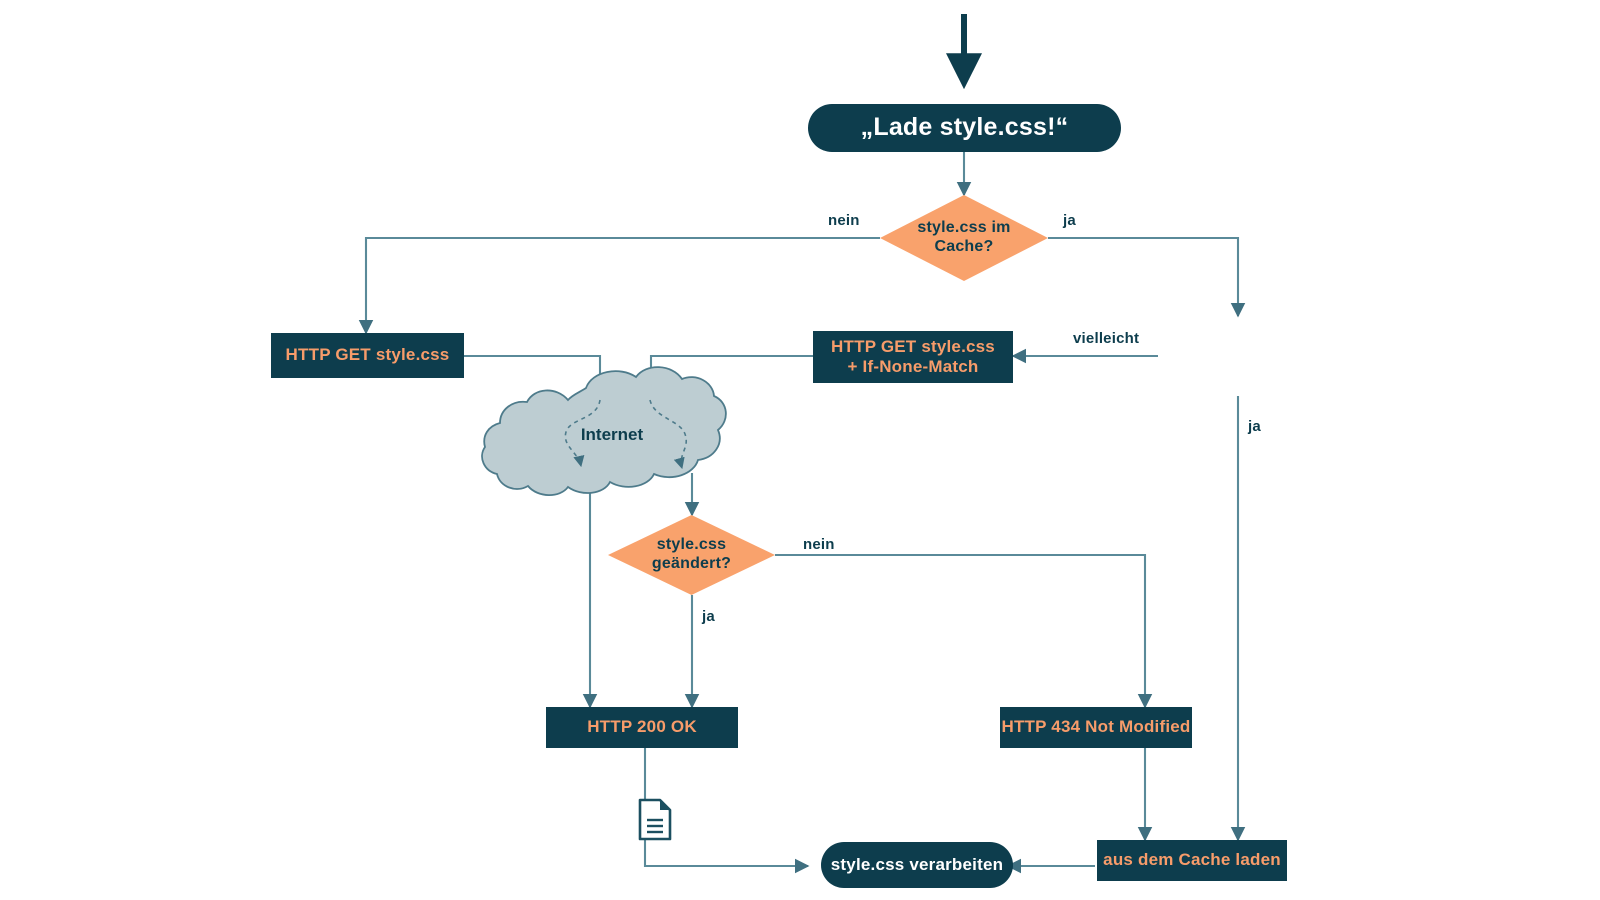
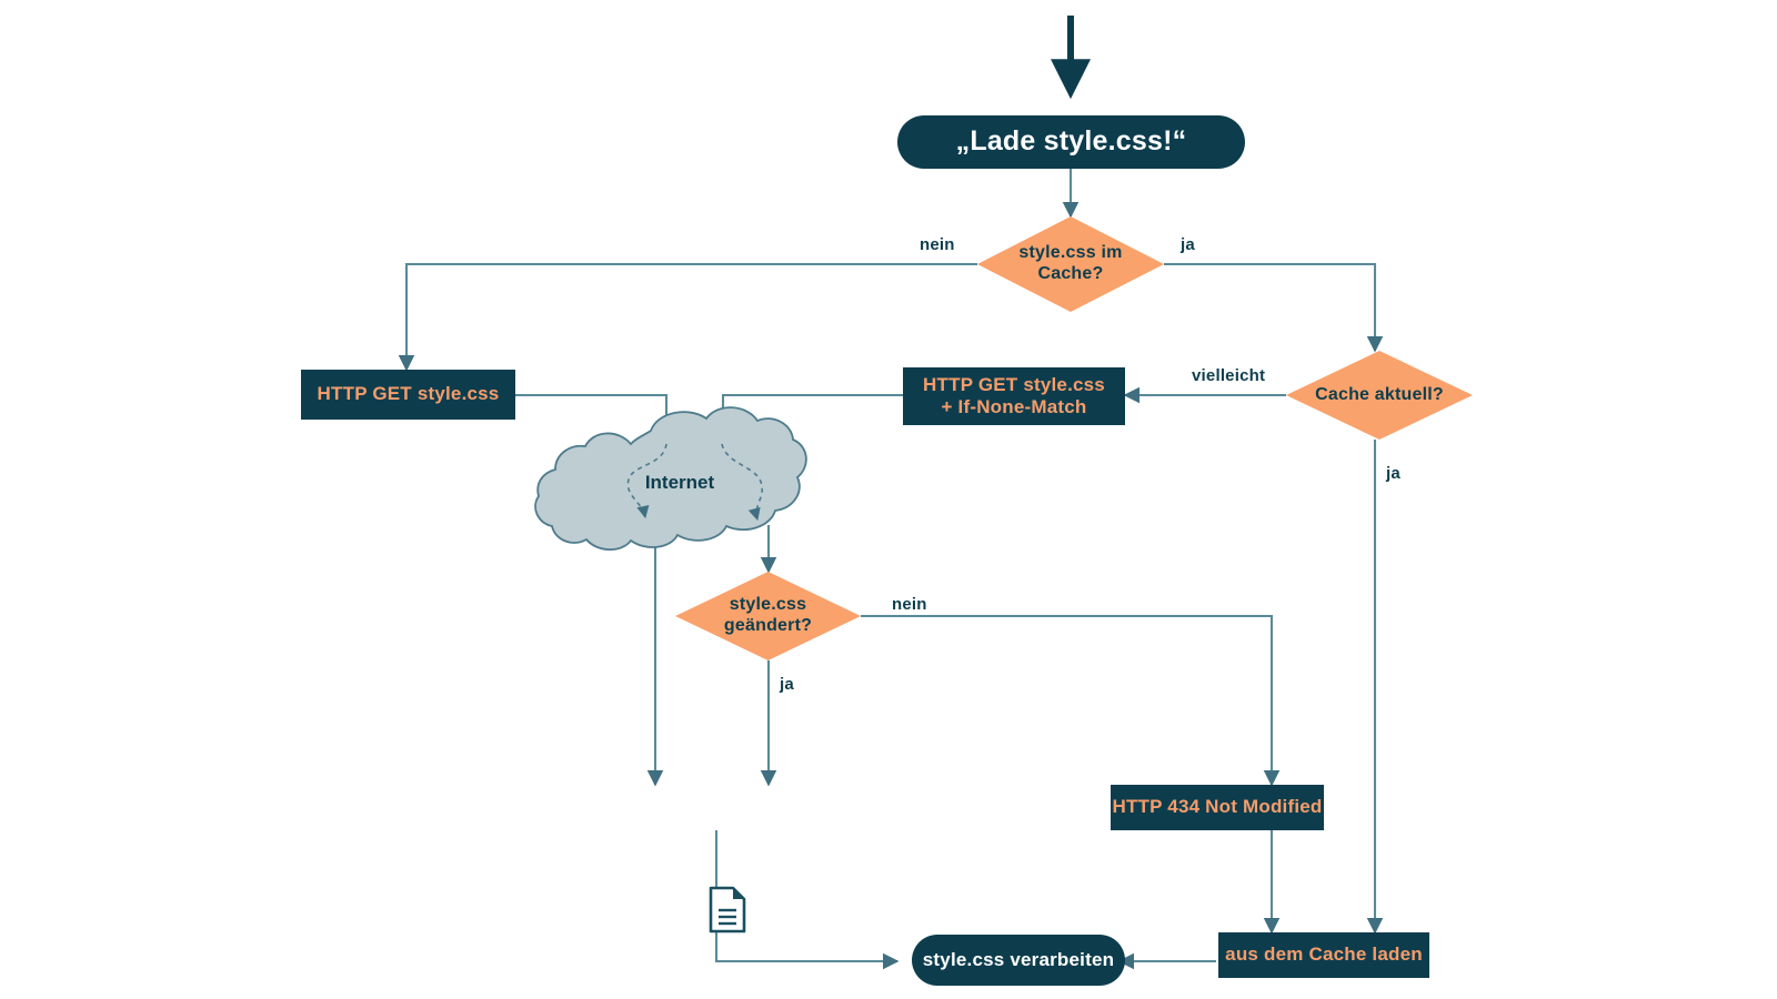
  „Lade style.css!“
  style.css im
  Cache?
+ Cache aktuell?
  HTTP GET style.css
  HTTP GET style.css
  + If-None-Match
  Internet
  style.css
  geändert?
- HTTP 200 OK
  HTTP 434 Not Modified
  aus dem Cache laden
  style.css verarbeiten
  nein
  ja
  vielleicht
  ja
  nein
  ja
